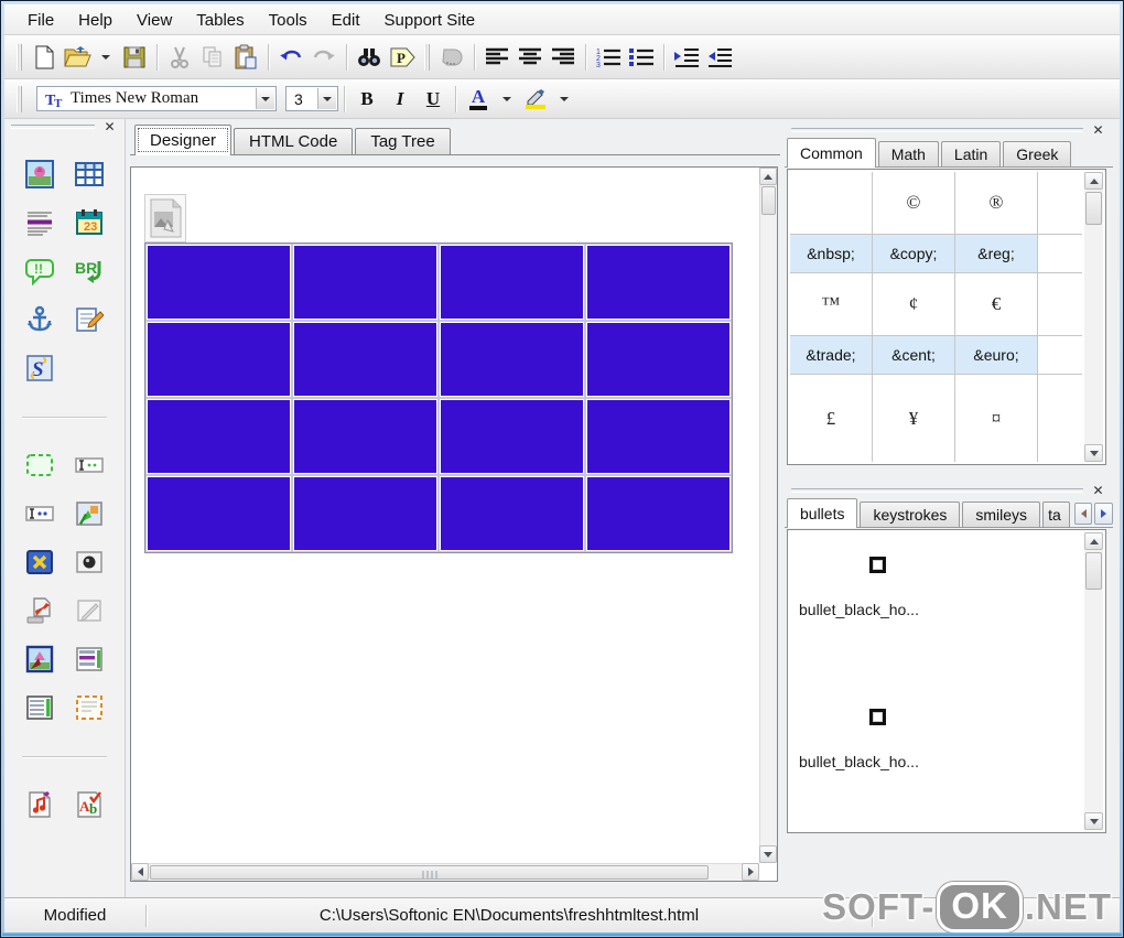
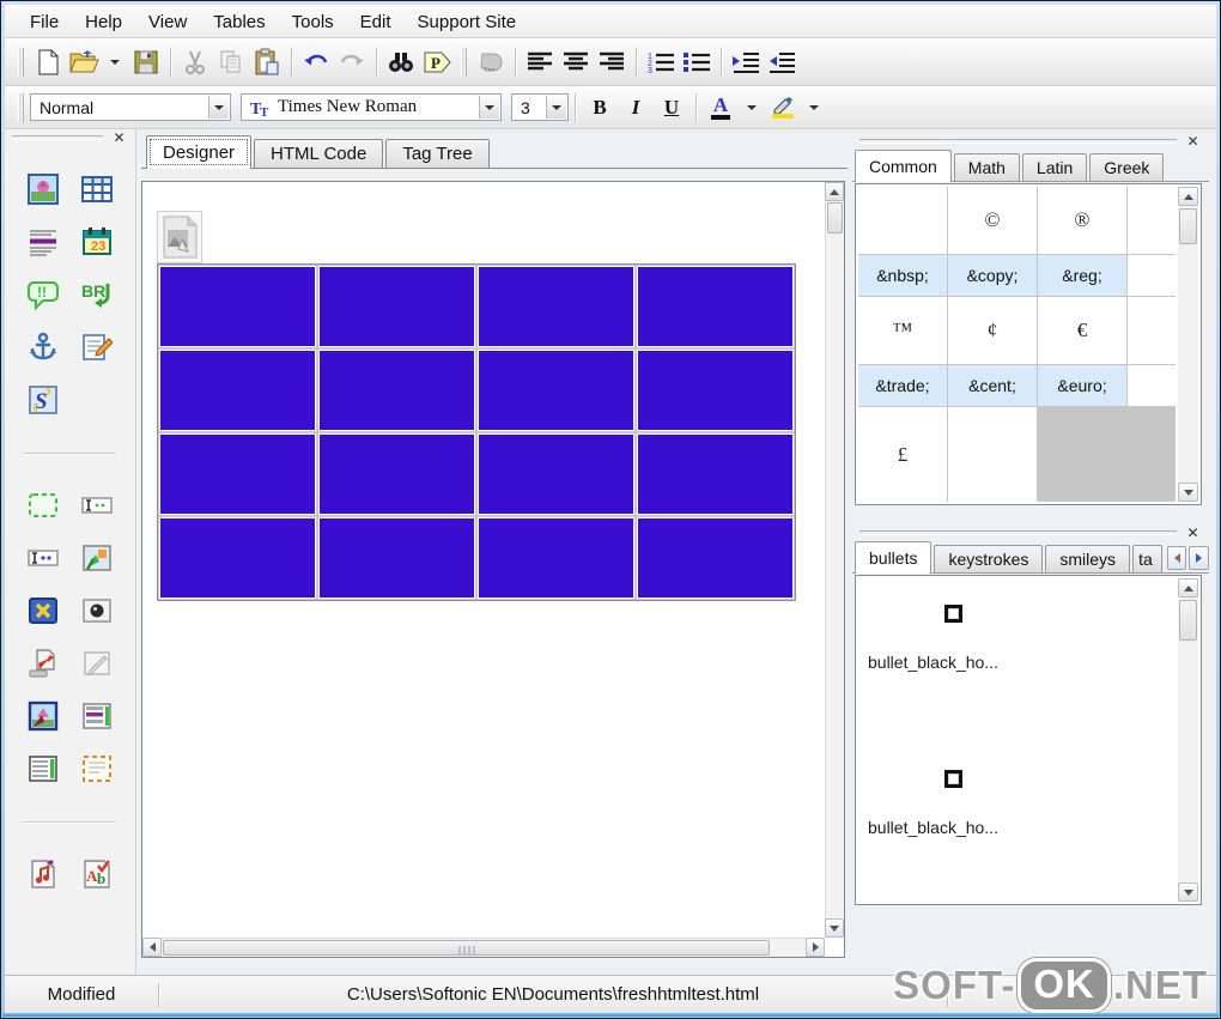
  File
  Help
  View
  Tables
  Tools
  Edit
  Support Site
  P
+ Normal
  T
  T
  Times New Roman
  3
  B
  I
  U
  A
  ✕
  23
  !!
  BR
  S
  A
  b
  Designer
  HTML Code
  Tag Tree
  ✕
  Common
  Math
  Latin
  Greek
  ©
  ®
  &nbsp;
  &copy;
  &reg;
  ™
  ¢
  €
  &trade;
  &cent;
  &euro;
  £
- ¥
- ¤
  ✕
  bullets
  keystrokes
  smileys
  ta
  bullet_black_ho...
  bullet_black_ho...
  Modified
  C:\Users\Softonic EN\Documents\freshhtmltest.html
  SOFT-
  OK
  .NET
